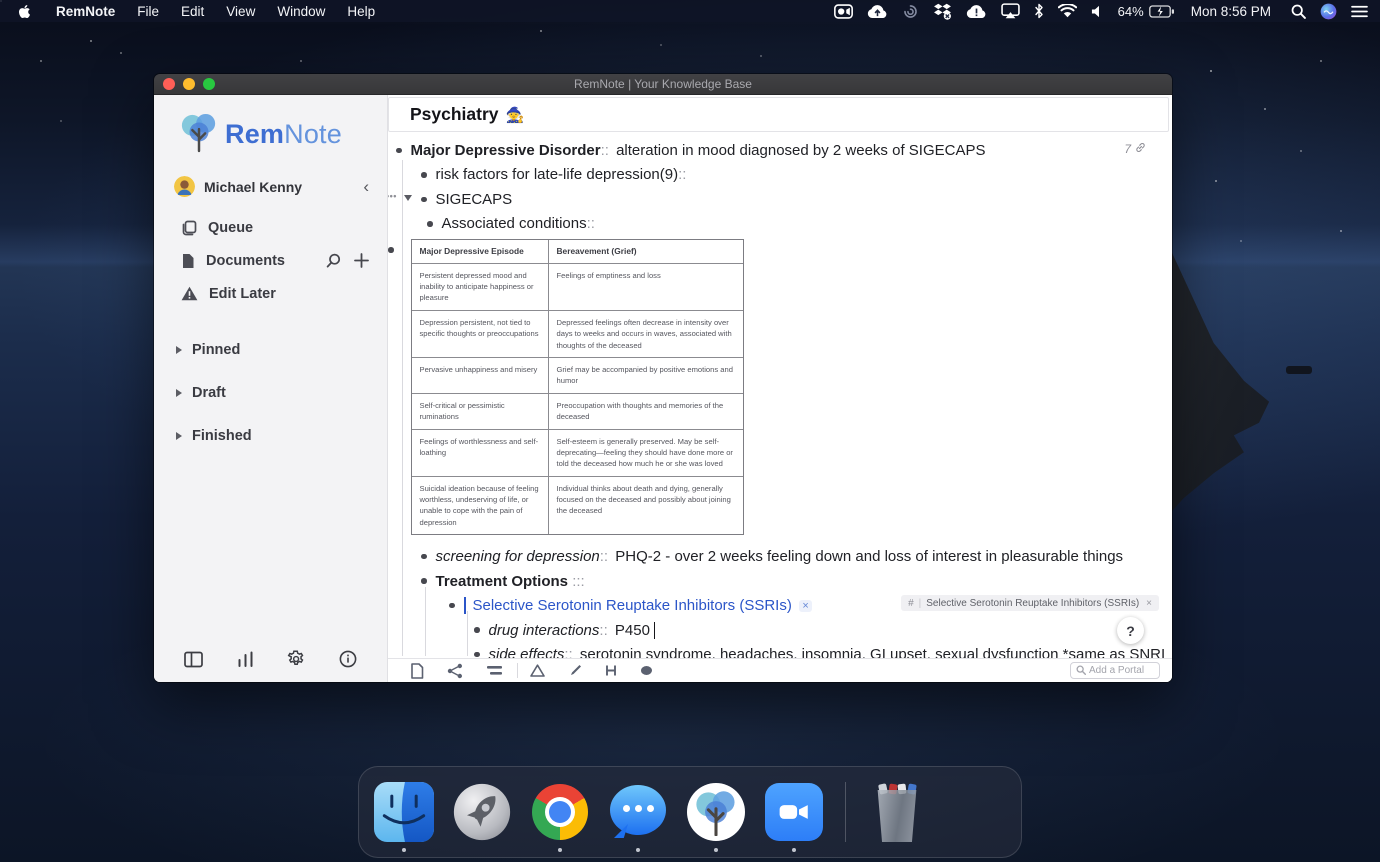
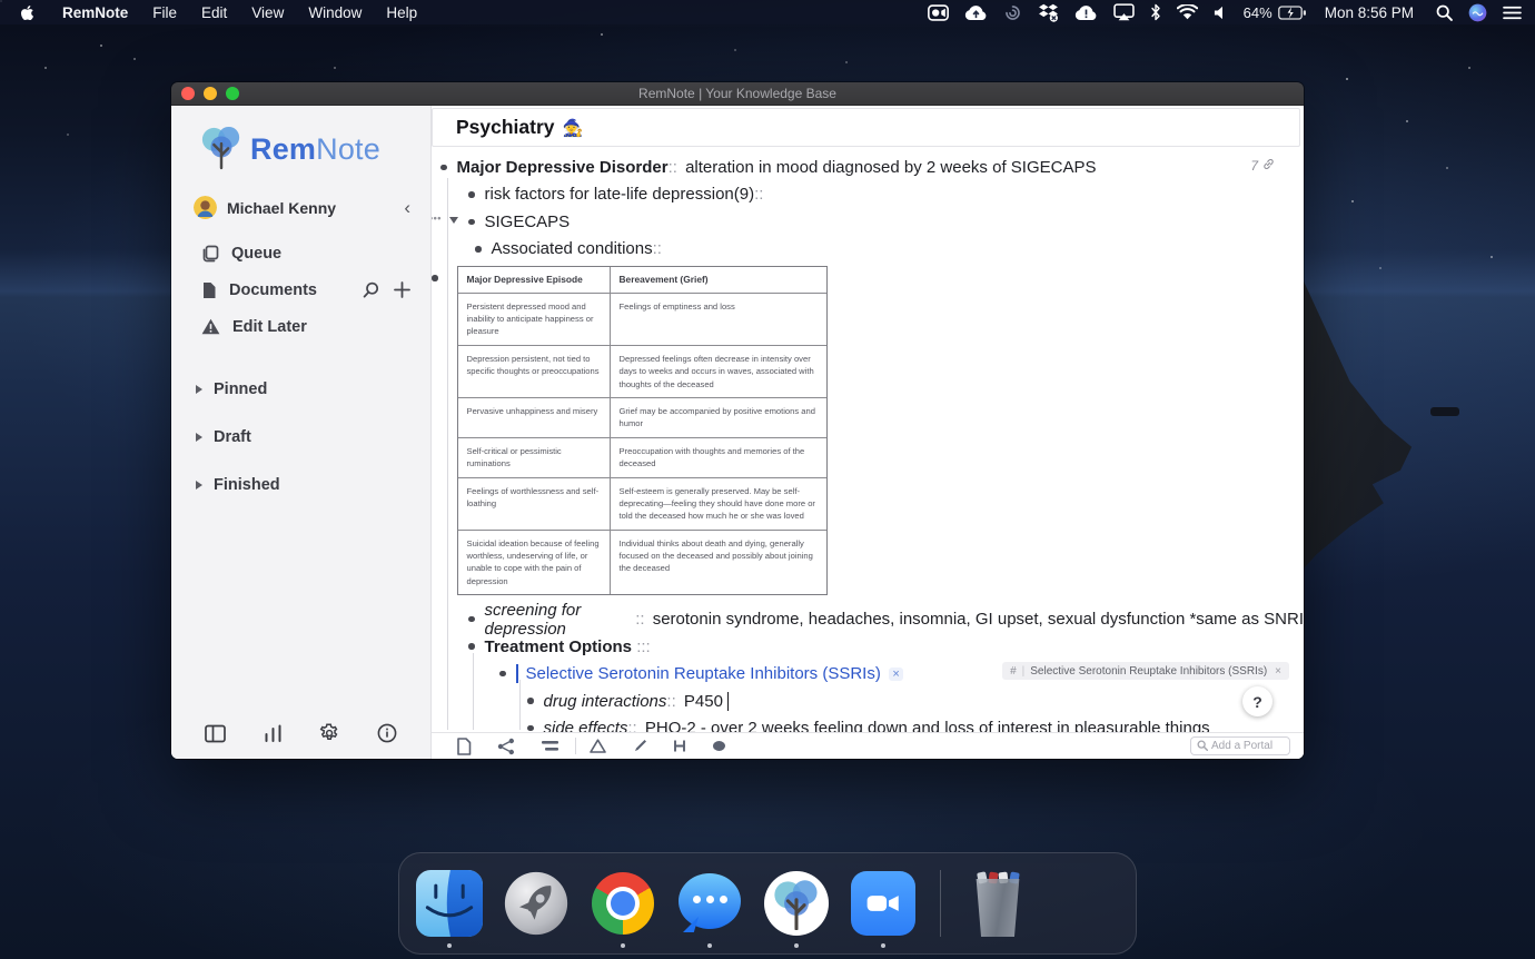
  RemNote
  File Edit View Window Help
  64%
  Mon 8:56 PM
  RemNote | Your Knowledge Base
  RemNote
  Michael Kenny
  ‹
  Queue
  Documents
  Edit Later
  Pinned
  Draft
  Finished
  Psychiatry
  🧙
  Major Depressive Disorder
  ::
  alteration in mood diagnosed by 2 weeks of SIGECAPS
  7
  risk factors for late-life depression(9)
  ::
  •••
  SIGECAPS
  Associated conditions
  ::
  Major Depressive Episode
  Bereavement (Grief)
  Persistent depressed mood and inability to anticipate happiness or pleasure
  Feelings of emptiness and loss
  Depression persistent, not tied to specific thoughts or preoccupations
  Depressed feelings often decrease in intensity over days to weeks and occurs in waves, associated with thoughts of the deceased
  Pervasive unhappiness and misery
  Grief may be accompanied by positive emotions and humor
  Self-critical or pessimistic ruminations
  Preoccupation with thoughts and memories of the deceased
  Feelings of worthlessness and self-loathing
  Self-esteem is generally preserved. May be self-deprecating—feeling they should have done more or told the deceased how much he or she was loved
  Suicidal ideation because of feeling worthless, undeserving of life, or unable to cope with the pain of depression
  Individual thinks about death and dying, generally focused on the deceased and possibly about joining the deceased
  screening for depression
  ::
- PHQ-2 - over 2 weeks feeling down and loss of interest in pleasurable things
+ serotonin syndrome, headaches, insomnia, GI upset, sexual dysfunction *same as SNRI
  Treatment Options
  :::
  Selective Serotonin Reuptake Inhibitors (SSRIs)
  ×
  #
  Selective Serotonin Reuptake Inhibitors (SSRIs)
  ×
  drug interactions
  ::
  P450
  side effects
  ::
- serotonin syndrome, headaches, insomnia, GI upset, sexual dysfunction *same as SNRI
+ PHQ-2 - over 2 weeks feeling down and loss of interest in pleasurable things
  ?
  Add a Portal
